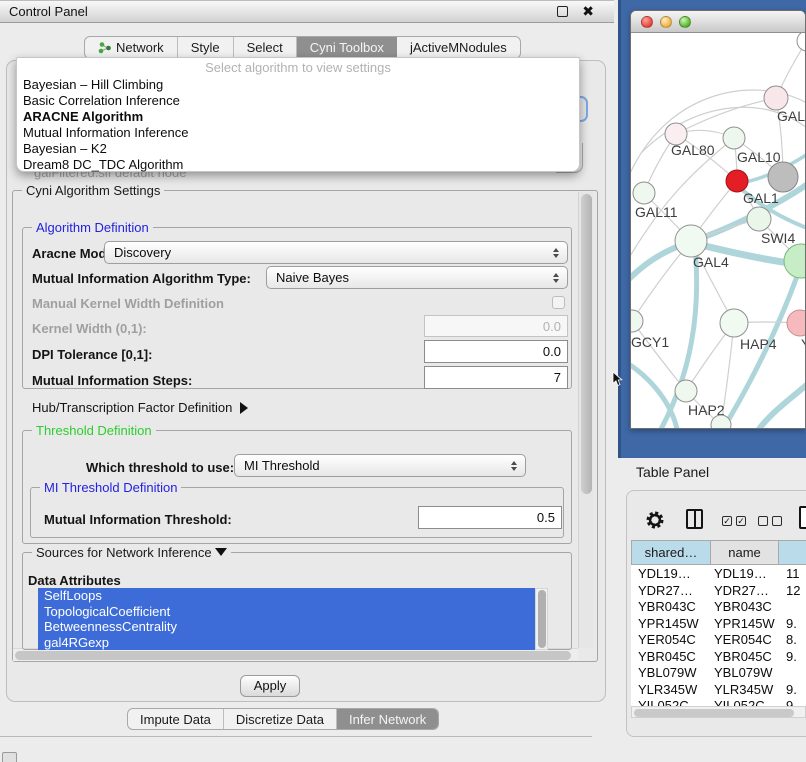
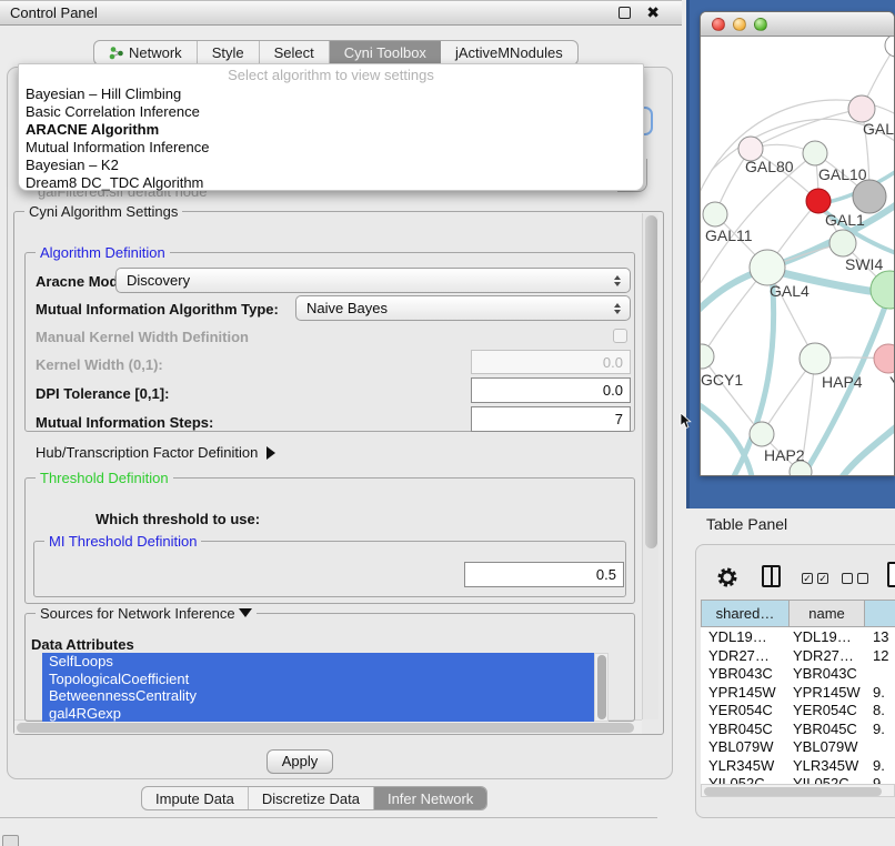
  GAL
  GAL80
  GAL10
  GAL1
  GAL11
  SWI4
  GAL4
  GCY1
  HAP4
  HAP2
  Control Panel
  ✖
  Network
  Style
  Select
  Cyni Toolbox
  jActiveMNodules
  galFiltered.sif default node
  Select algorithm to view settings
  Bayesian – Hill Climbing
  Basic Correlation Inference
  ARACNE Algorithm
  Mutual Information Inference
  Bayesian – K2
  Dream8 DC_TDC Algorithm
  Cyni Algorithm Settings
  Algorithm Definition
  Aracne Mod
  Discovery
  Mutual Information Algorithm Type:
  Naive Bayes
  Manual Kernel Width Definition
  Kernel Width (0,1):
  0.0
  DPI Tolerance [0,1]:
  0.0
  Mutual Information Steps:
  7
  Hub/Transcription Factor Definition
  Threshold Definition
  Which threshold to use:
- MI Threshold
  MI Threshold Definition
- Mutual Information Threshold:
  0.5
  Sources for Network Inference
  Data Attributes
  SelfLoops
  TopologicalCoefficient
  BetweennessCentrality
  gal4RGexp
  Apply
  Impute Data
  Discretize Data
  Infer Network
  Table Panel
  ✓
  ✓
  shared…
  name
  YDL19…
  YDL19…
- 11
+ 13
  YDR27…
  YDR27…
  12
  YBR043C
  YBR043C
  YPR145W
  YPR145W
  9.
  YER054C
  YER054C
  8.
  YBR045C
  YBR045C
  9.
  YBL079W
  YBL079W
  YLR345W
  YLR345W
  9.
